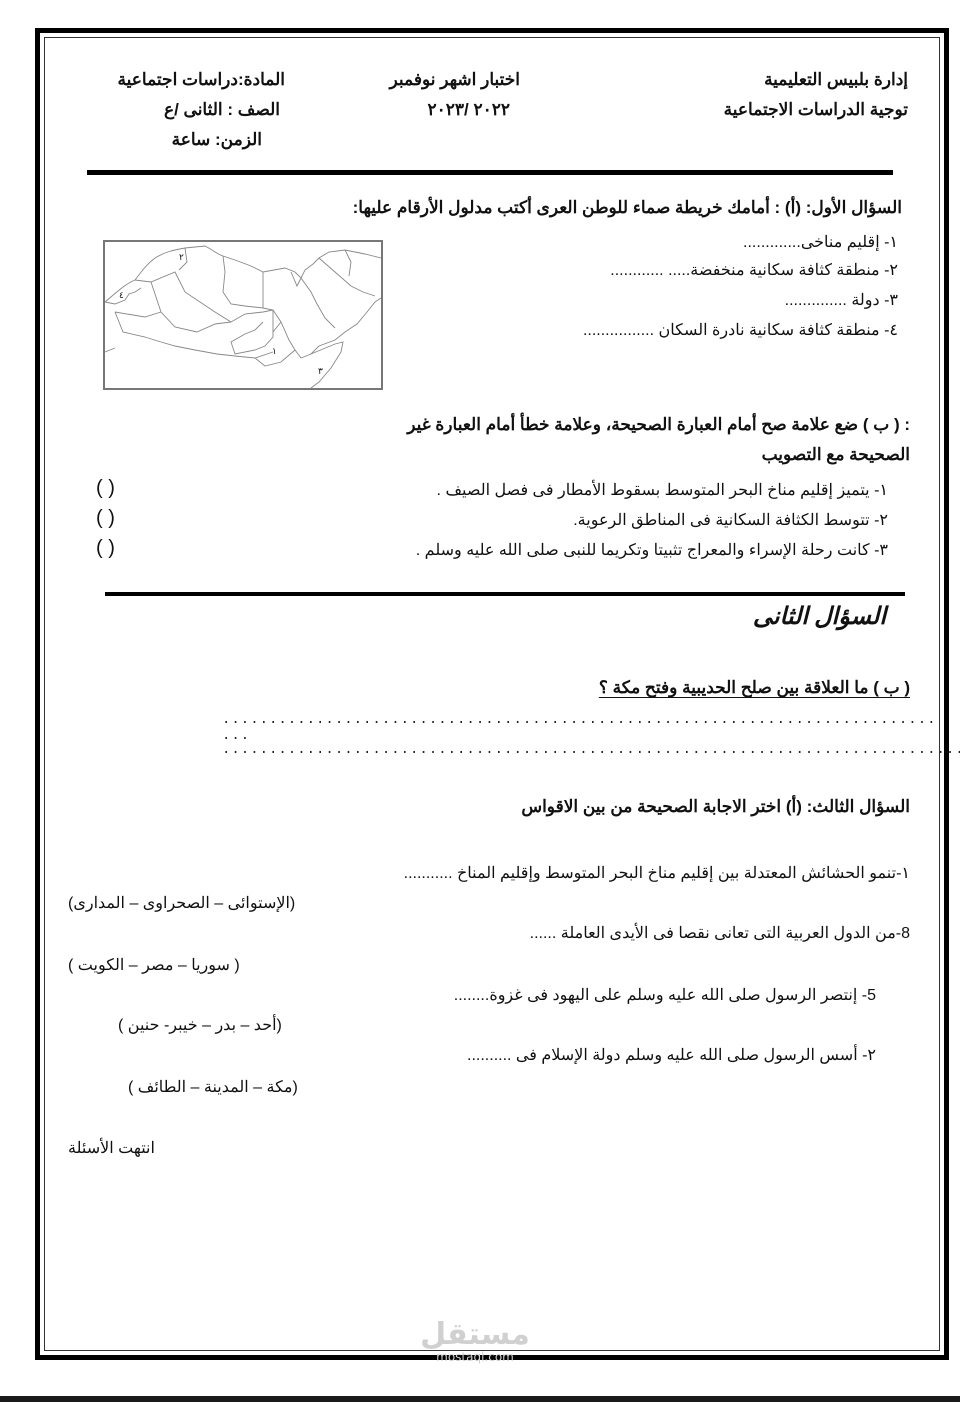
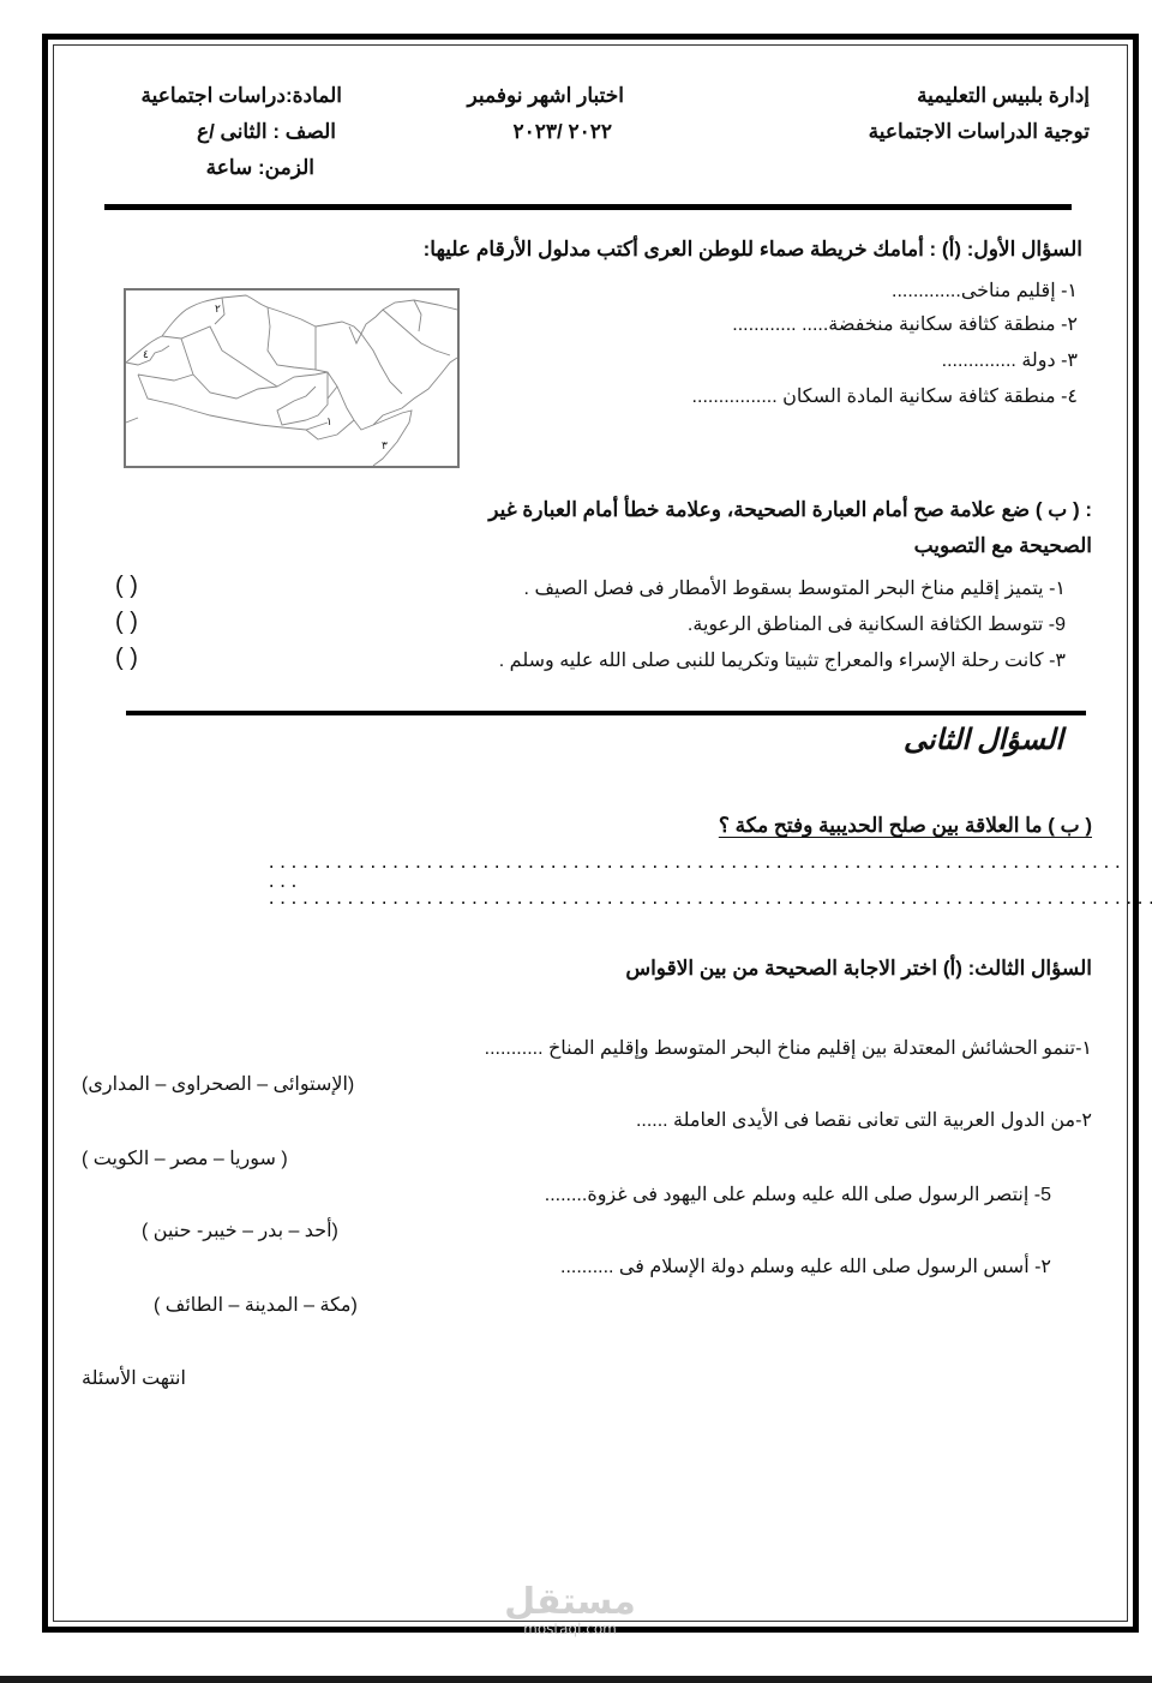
  إدارة بلبيس التعليمية
  توجية الدراسات الاجتماعية
  اختبار اشهر نوفمبر
  ٢٠٢٢ /٢٠٢٣
  المادة:دراسات اجتماعية
  الصف : الثانى /ع
  الزمن: ساعة
  السؤال الأول: (أ) : أمامك خريطة صماء للوطن العرى أكتب مدلول الأرقام عليها:
  ١- إقليم مناخى.............
  ٢- منطقة كثافة سكانية منخفضة..... ............
  ٣- دولة ..............
- ٤- منطقة كثافة سكانية نادرة السكان ................
+ ٤- منطقة كثافة سكانية المادة السكان ................
  ٢
  ٤
  ١
  ٣
  : ( ب ) ضع علامة صح أمام العبارة الصحيحة، وعلامة خطأ أمام العبارة غير
  الصحيحة مع التصويب
  ١- يتميز إقليم مناخ البحر المتوسط بسقوط الأمطار فى فصل الصيف .
- ٢- تتوسط الكثافة السكانية فى المناطق الرعوية.
+ 9- تتوسط الكثافة السكانية فى المناطق الرعوية.
  ٣- كانت رحلة الإسراء والمعراج تثبيتا وتكريما للنبى صلى الله عليه وسلم .
  ( )
  ( )
  ( )
  السؤال الثانى
  ( ب ) ما العلاقة بين صلح الحديبية وفتح مكة ؟
  ............................................................................ ...
  ..............................................................................
  السؤال الثالث: (أ) اختر الاجابة الصحيحة من بين الاقواس
  ١-تنمو الحشائش المعتدلة بين إقليم مناخ البحر المتوسط وإقليم المناخ ...........
  (الإستوائى – الصحراوى – المدارى)
- 8-من الدول العربية التى تعانى نقصا فى الأيدى العاملة ......
+ ٢-من الدول العربية التى تعانى نقصا فى الأيدى العاملة ......
  ( سوريا – مصر – الكويت )
  5- إنتصر الرسول صلى الله عليه وسلم على اليهود فى غزوة........
  (أحد – بدر – خيبر- حنين )
  ٢- أسس الرسول صلى الله عليه وسلم دولة الإسلام فى ..........
  (مكة – المدينة – الطائف )
  انتهت الأسئلة
  مستقل
  mostaql.com
